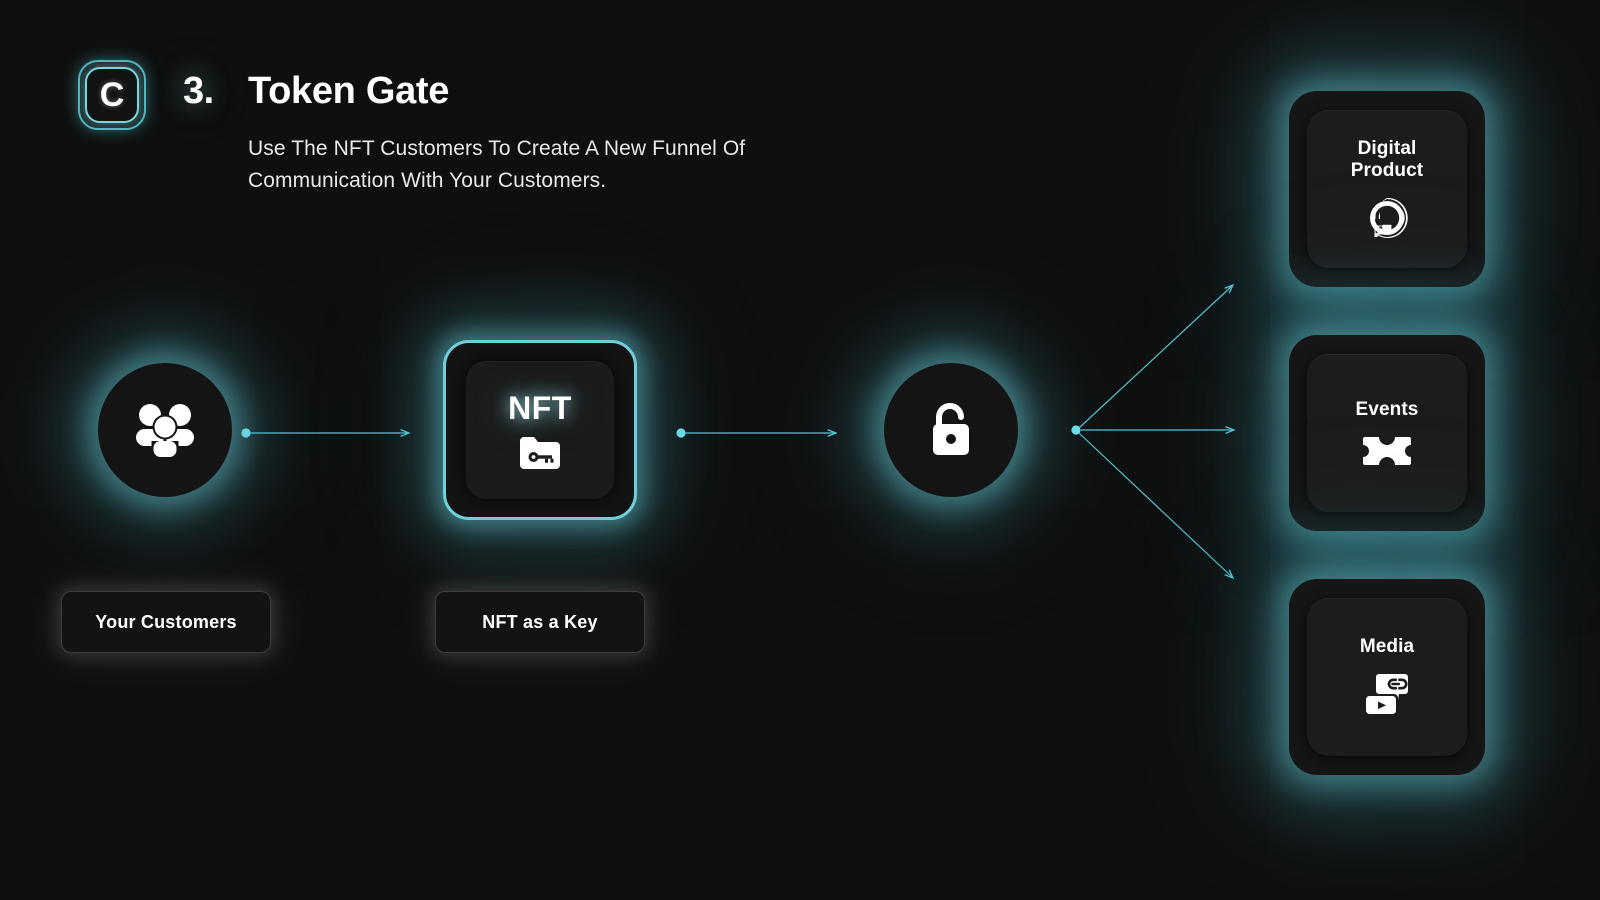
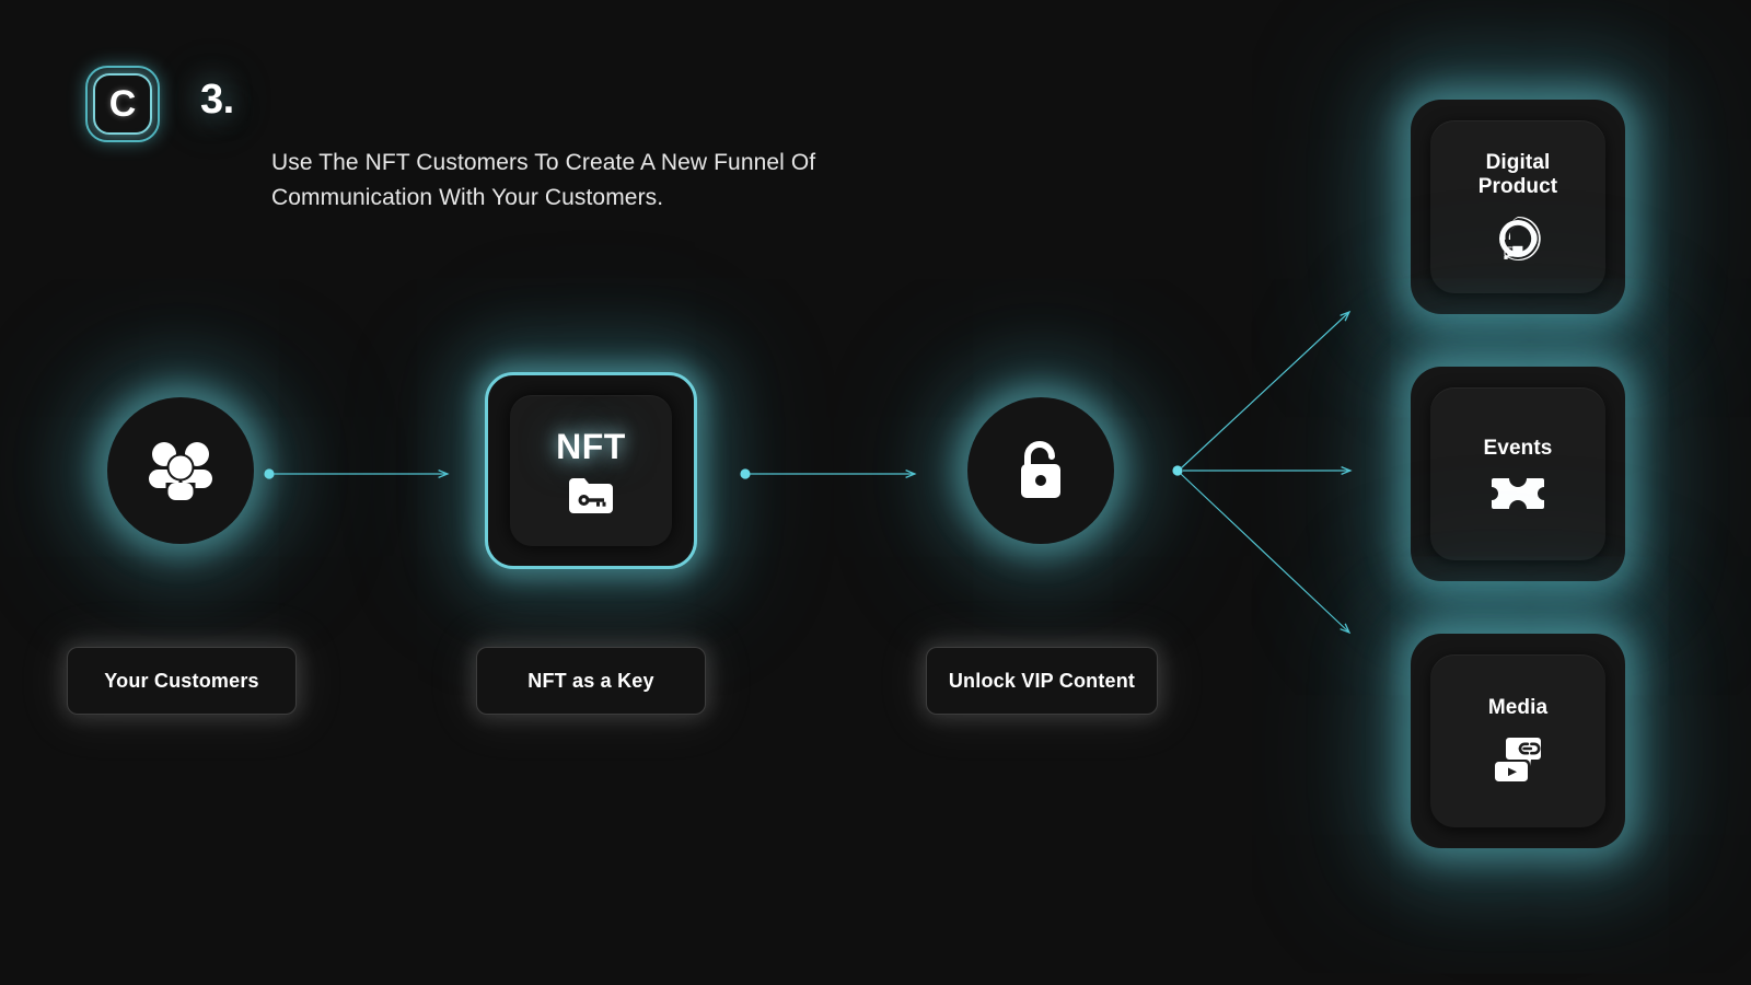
  C
  3.
- Token Gate
  Use The NFT Customers To Create A New Funnel Of Communication With Your Customers.
  NFT
  Your Customers
  NFT as a Key
+ Unlock VIP Content
  Digital
  Product
  Events
  Media
